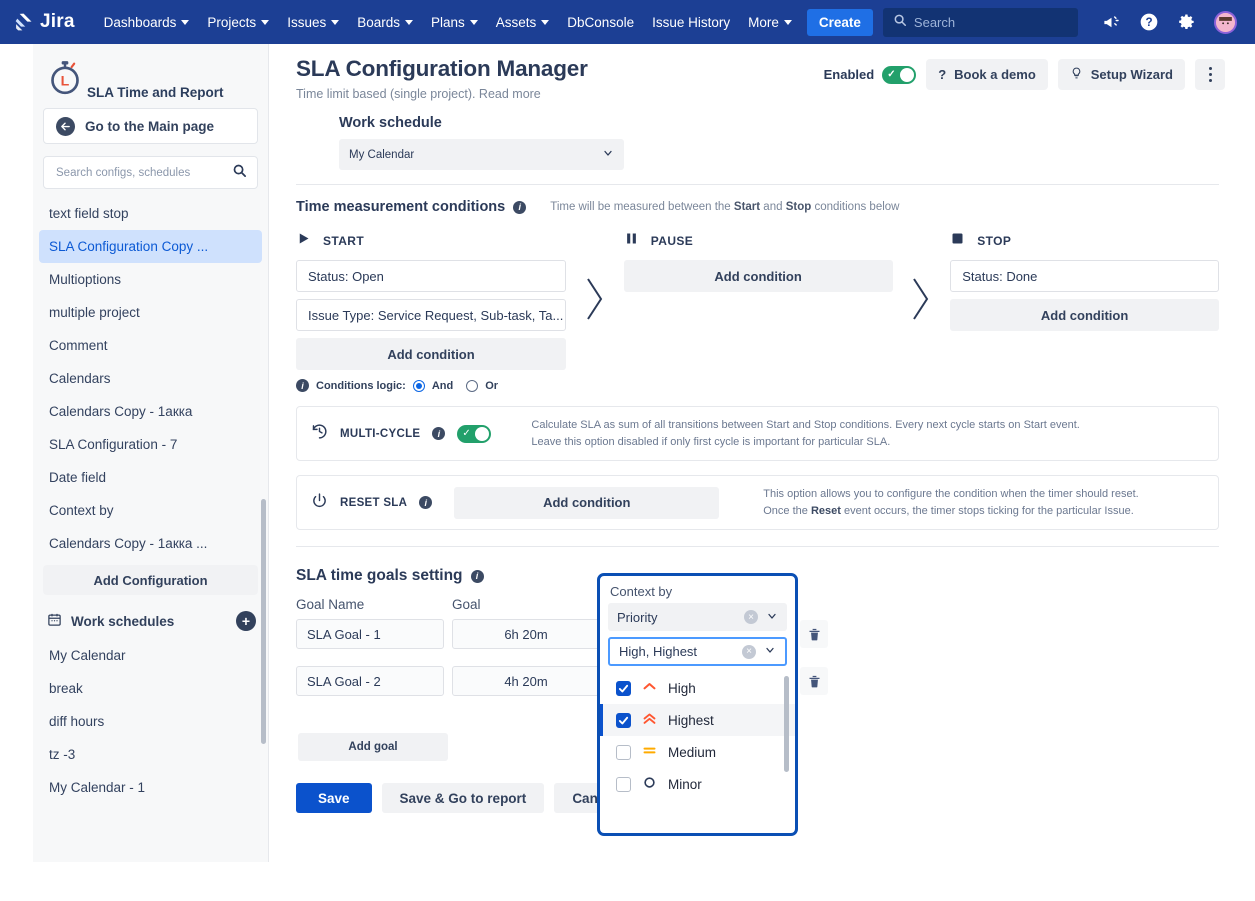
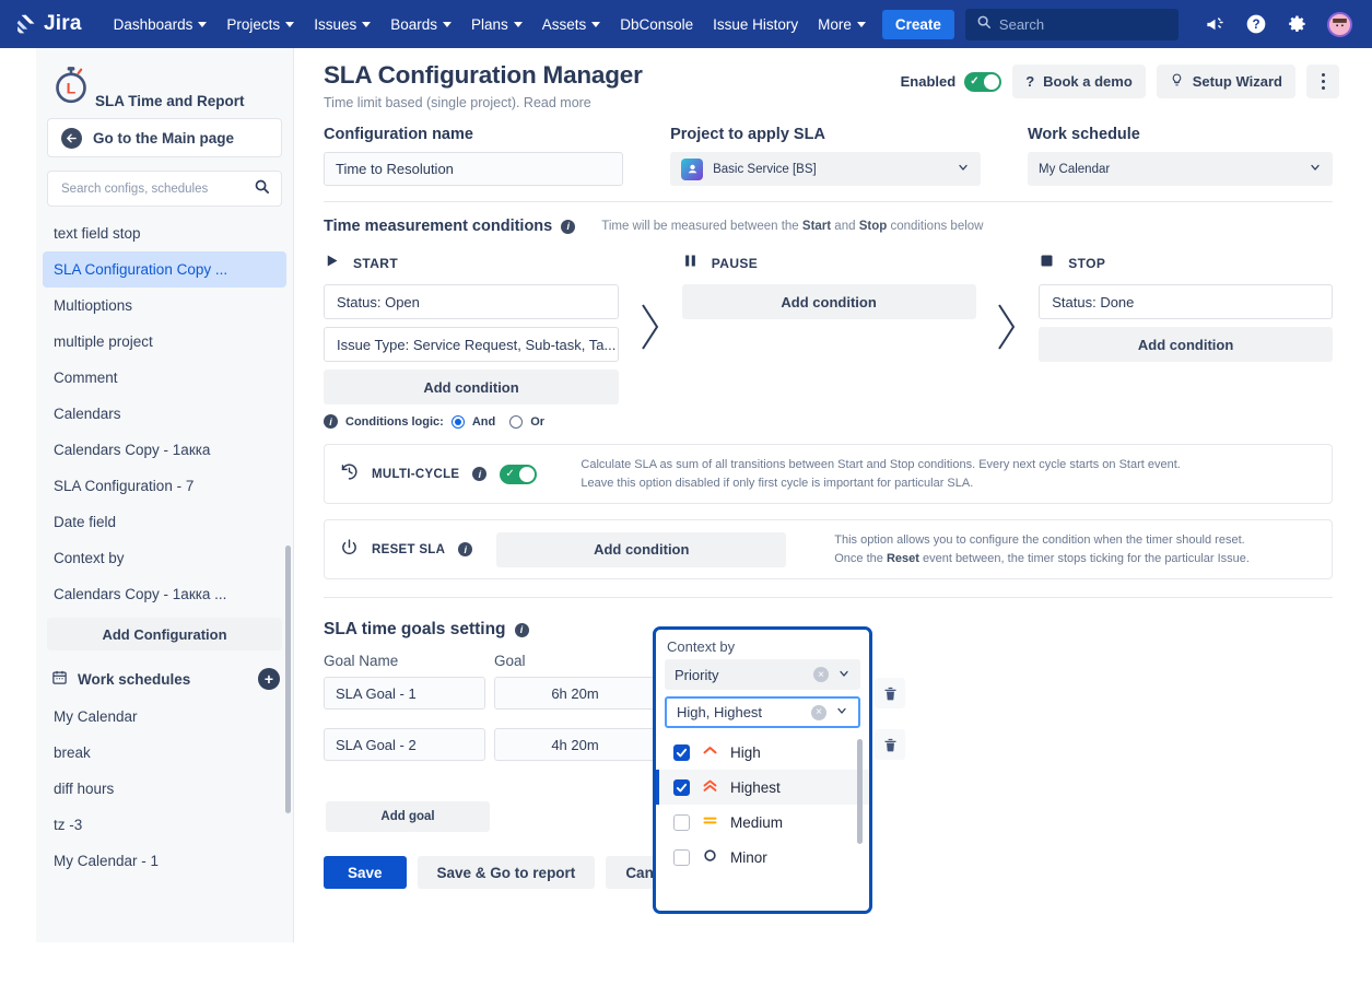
  Jira
  Dashboards
  Projects
  Issues
  Boards
  Plans
  Assets
  DbConsole
  Issue History
  More
  Create
  Search
  ?
  L
  SLA Time and Report
  Go to the Main page
  Search configs, schedules
  text field stop
  SLA Configuration Copy ...
  Multioptions
  multiple project
  Comment
  Calendars
  Calendars Copy - 1акка
  SLA Configuration - 7
  Date field
  Context by
  Calendars Copy - 1акка ...
  Add Configuration
  Work schedules
  +
  My Calendar
  break
  diff hours
  tz -3
  My Calendar - 1
  SLA Configuration Manager
  Time limit based (single project). Read more
  Enabled
  ✓
  ?
  Book a demo
  Setup Wizard
+ Configuration name
+ Time to Resolution
+ Project to apply SLA
+ Basic Service [BS]
  Work schedule
  My Calendar
  Time measurement conditions
  i
  Time will be measured between the Start and Stop conditions below
  START
  Status: Open
  Issue Type: Service Request, Sub-task, Ta...
  Add condition
  i
  Conditions logic:
  And
  Or
  PAUSE
  Add condition
  STOP
  Status: Done
  Add condition
  MULTI-CYCLE
  i
  ✓
  Calculate SLA as sum of all transitions between Start and Stop conditions. Every next cycle starts on Start event.
  Leave this option disabled if only first cycle is important for particular SLA.
  RESET SLA
  i
  Add condition
  This option allows you to configure the condition when the timer should reset.
- Once the Reset event occurs, the timer stops ticking for the particular Issue.
+ Once the Reset event between, the timer stops ticking for the particular Issue.
  SLA time goals setting
  i
  Goal Name
  Goal
  SLA Goal - 1
  6h 20m
  SLA Goal - 2
  4h 20m
  Add goal
  Save
  Save & Go to report
  Context by
  Priority
  ×
  High, Highest
  ×
  High
  Highest
  Medium
  Minor
